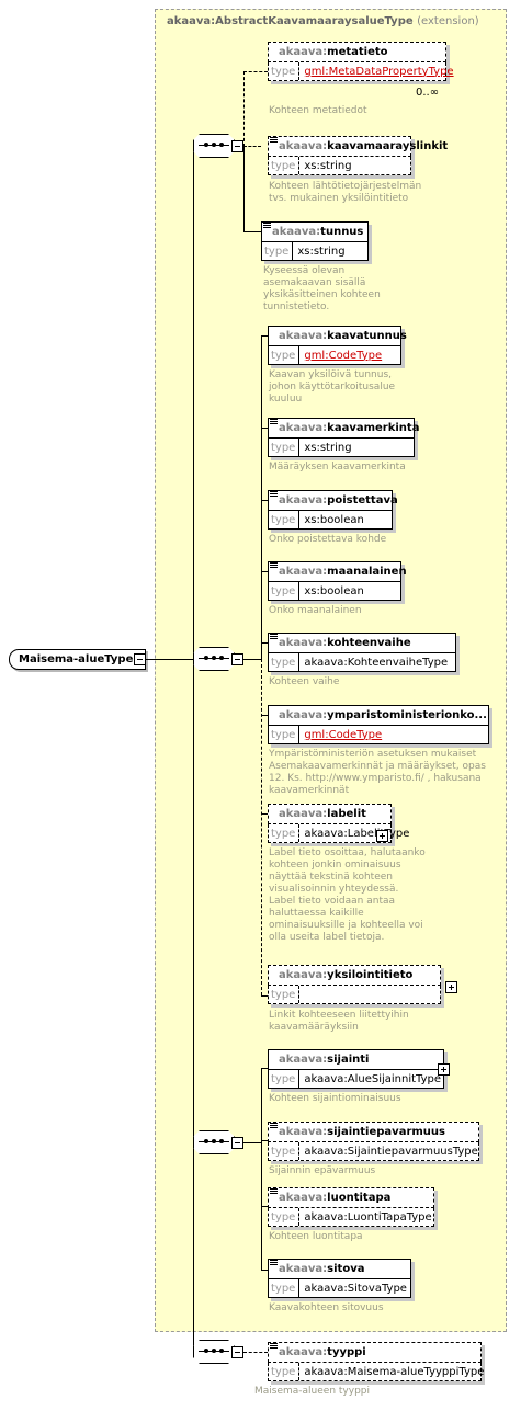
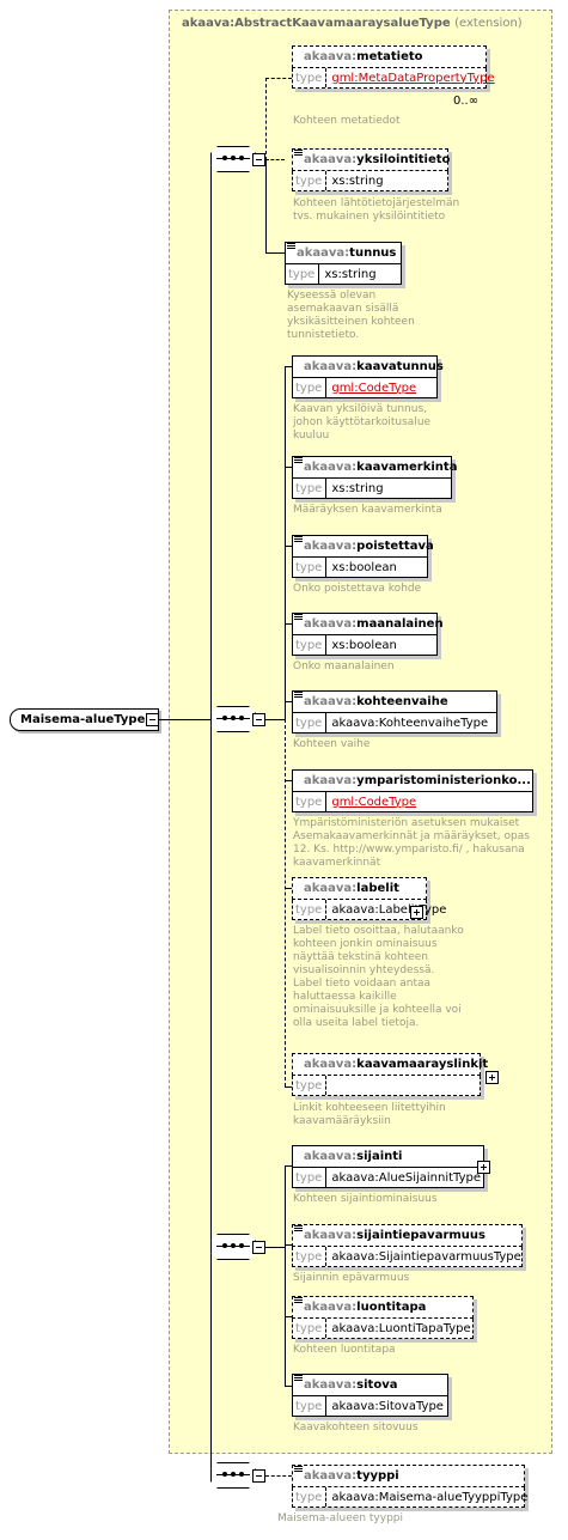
  akaava:AbstractKaavamaaraysalueType (extension)
  Maisema-alueType
  akaava:metatieto
  type
  gml:MetaDataPropertyType
  0..∞
  Kohteen metatiedot
- akaava:kaavamaarayslinkit
+ akaava:yksilointitieto
  type
  xs:string
  Kohteen lähtötietojärjestelmän
  tvs. mukainen yksilöintitieto
  akaava:tunnus
  type
  xs:string
  Kyseessä olevan
  asemakaavan sisällä
  yksikäsitteinen kohteen
  tunnistetieto.
  akaava:kaavatunnus
  type
  gml:CodeType
  Kaavan yksilöivä tunnus,
  johon käyttötarkoitusalue
  kuuluu
  akaava:kaavamerkinta
  type
  xs:string
  Määräyksen kaavamerkinta
  akaava:poistettava
  type
  xs:boolean
  Onko poistettava kohde
  akaava:maanalainen
  type
  xs:boolean
  Onko maanalainen
  akaava:kohteenvaihe
  type
  akaava:KohteenvaiheType
  Kohteen vaihe
  akaava:ymparistoministerionko...
  type
  gml:CodeType
  Ympäristöministeriön asetuksen mukaiset
  Asemakaavamerkinnät ja määräykset, opas
  12. Ks. http://www.ymparisto.fi/ , hakusana
  kaavamerkinnät
  akaava:labelit
  type
  akaava:Labeype
  Label tieto osoittaa, halutaanko
  kohteen jonkin ominaisuus
  näyttää tekstinä kohteen
  visualisoinnin yhteydessä.
  Label tieto voidaan antaa
  haluttaessa kaikille
  ominaisuuksille ja kohteella voi
  olla useita label tietoja.
- akaava:yksilointitieto
+ akaava:kaavamaarayslinkit
  type
  Linkit kohteeseen liitettyihin
  kaavamääräyksiin
  akaava:sijainti
  type
  akaava:AlueSijainnitType
  Kohteen sijaintiominaisuus
  akaava:sijaintiepavarmuus
  type
  akaava:SijaintiepavarmuusType
  Sijainnin epävarmuus
  akaava:luontitapa
  type
  akaava:LuontiTapaType
  Kohteen luontitapa
  akaava:sitova
  type
  akaava:SitovaType
  Kaavakohteen sitovuus
  akaava:tyyppi
  type
  akaava:Maisema-alueTyyppiType
  Maisema-alueen tyyppi
